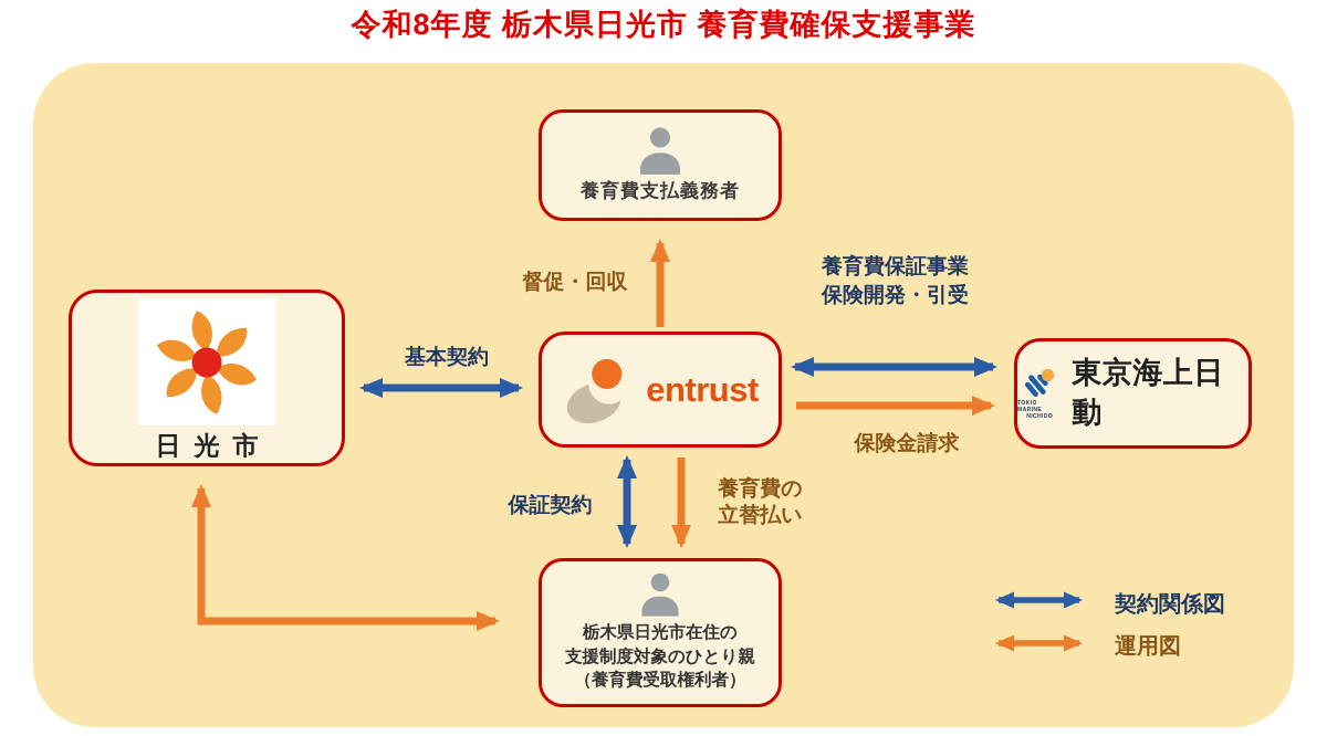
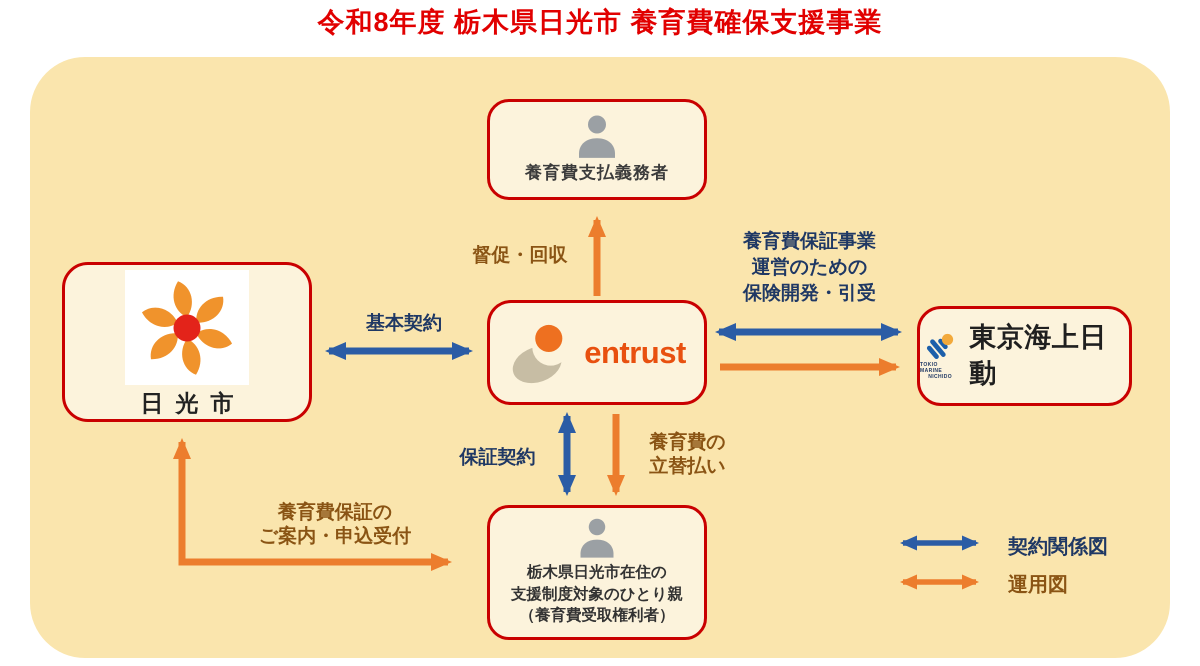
  令和8年度 栃木県日光市 養育費確保支援事業
  養育費支払義務者
  日光市
  entrust
  東京海上日動
  栃木県日光市在住の
  支援制度対象のひとり親
  （養育費受取権利者）
  基本契約
  督促・回収
  養育費保証事業
+ 運営のための
  保険開発・引受
- 保険金請求
  保証契約
  養育費の
  立替払い
+ 養育費保証の
+ ご案内・申込受付
  契約関係図
  運用図
